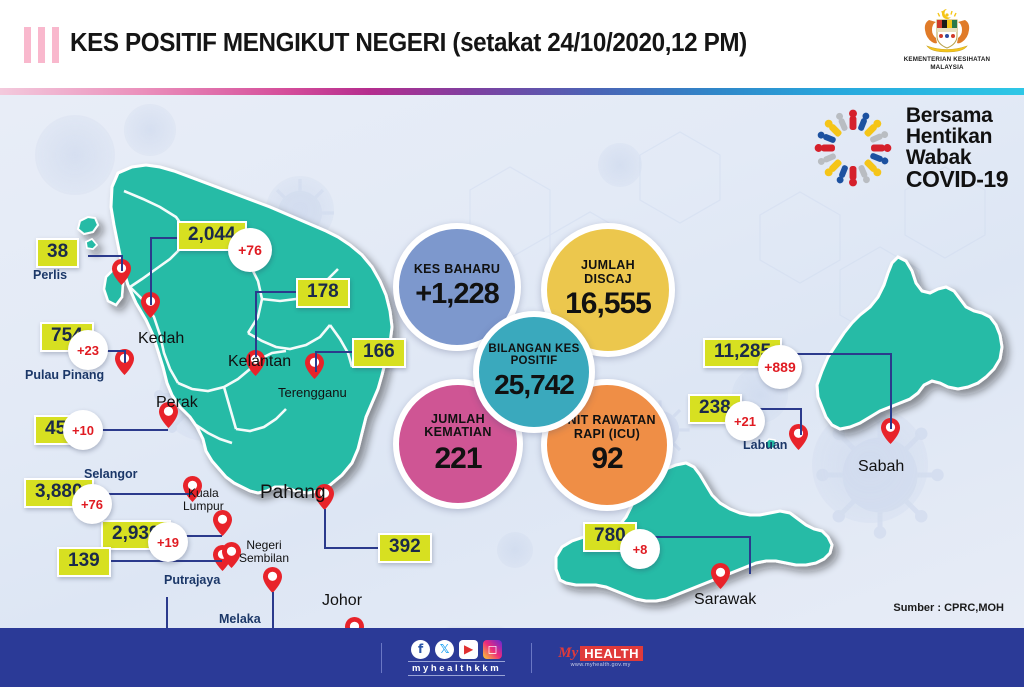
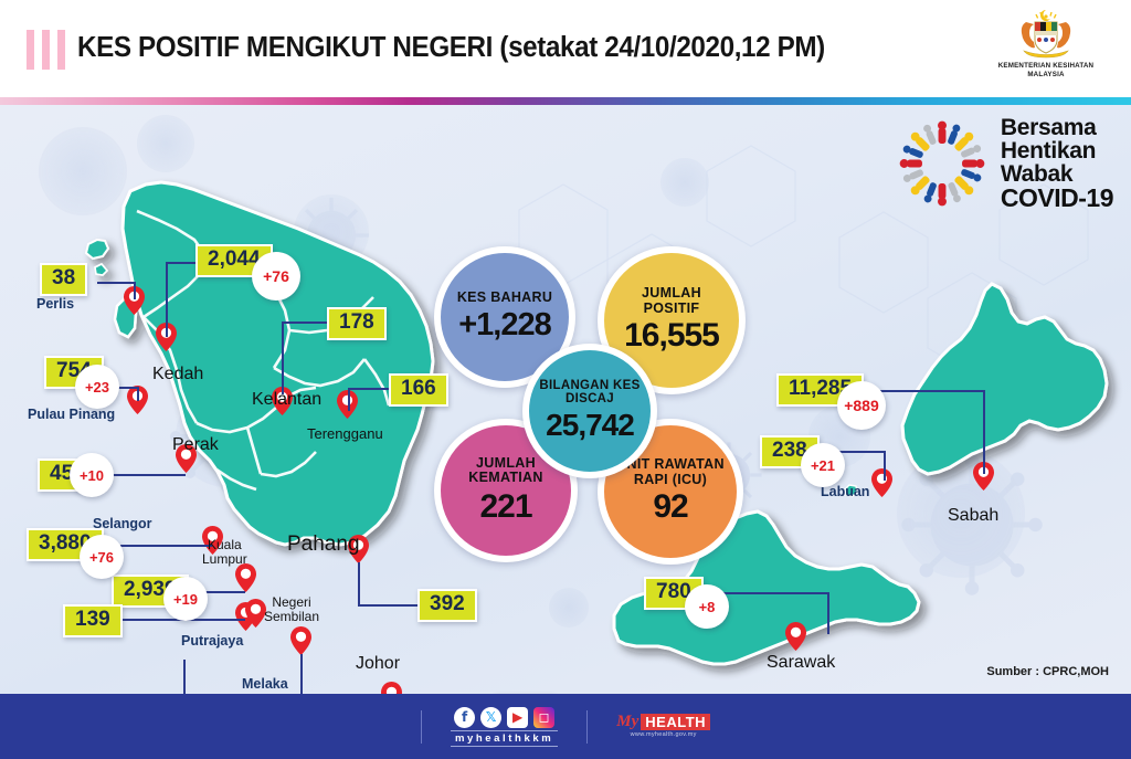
  KES POSITIF MENGIKUT NEGERI (setakat 24/10/2020,12 PM)
  Kedah
  Perak
  Kelantan
  Terengganu
  Pahang
  Johor
  Sabah
  Sarawak
  Kuala
  Lumpur
  Negeri
  Sembilan
  38
  Perlis
  2,044
  +76
  +23
  Pulau Pinang
  +10
  Selangor
  3,88
  +76
  2,93
  +19
  139
  Putrajaya
  Melaka
  392
  166
  178
  11,28
  +889
  238
  +21
  Labuan
  780
  +8
  KES BAHARU
  +1,228
  JUMLAH
- DISCAJ
+ POSITIF
  16,555
  JUMLAH
  KEMATIAN
  221
  NIT RAWATAN
  RAPI (ICU)
  92
  BILANGAN KES
- POSITIF
+ DISCAJ
  25,742
  Bersama
  Hentikan
  Wabak
  COVID-19
  Sumber : CPRC,MOH
  f
  𝕏
  ▶
  ◻
  myhealthkkm
  My
  HEALTH
